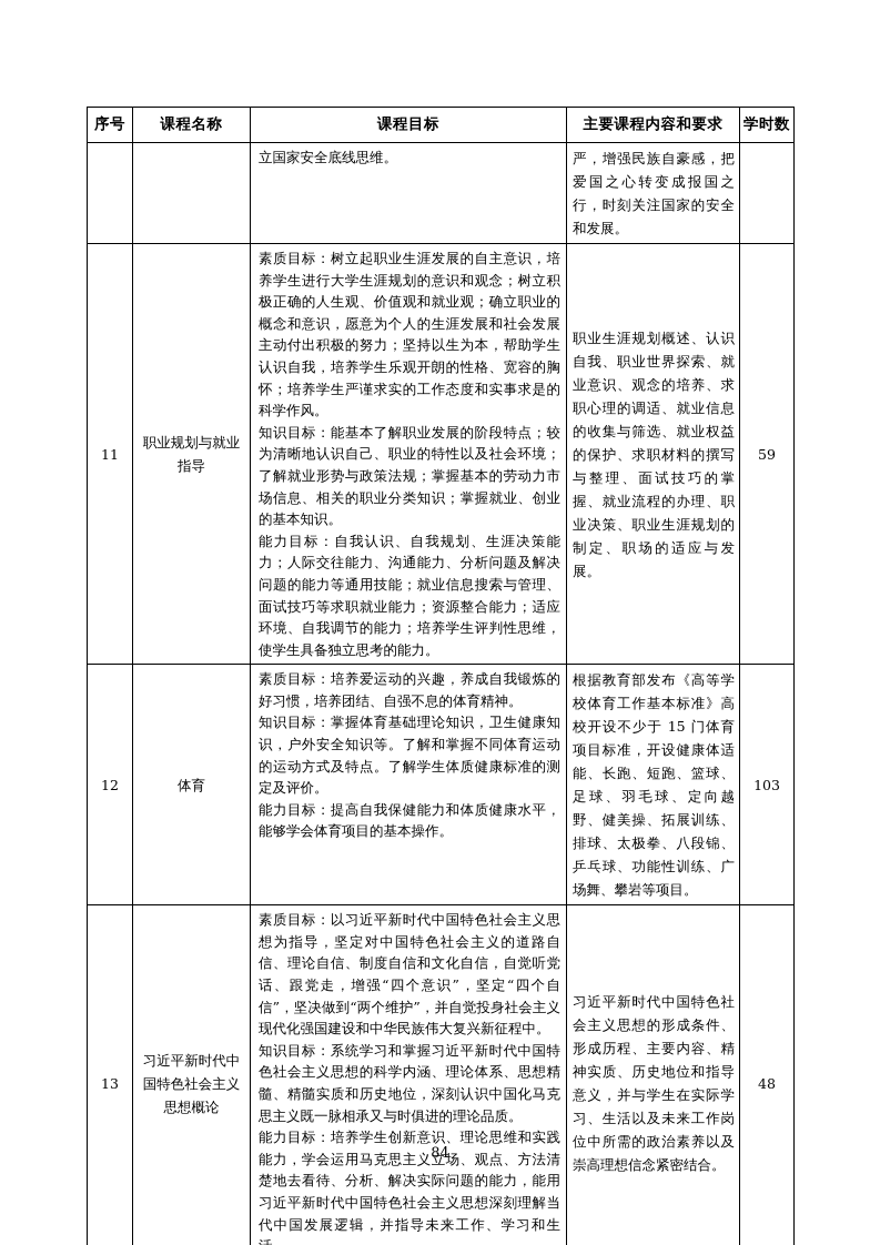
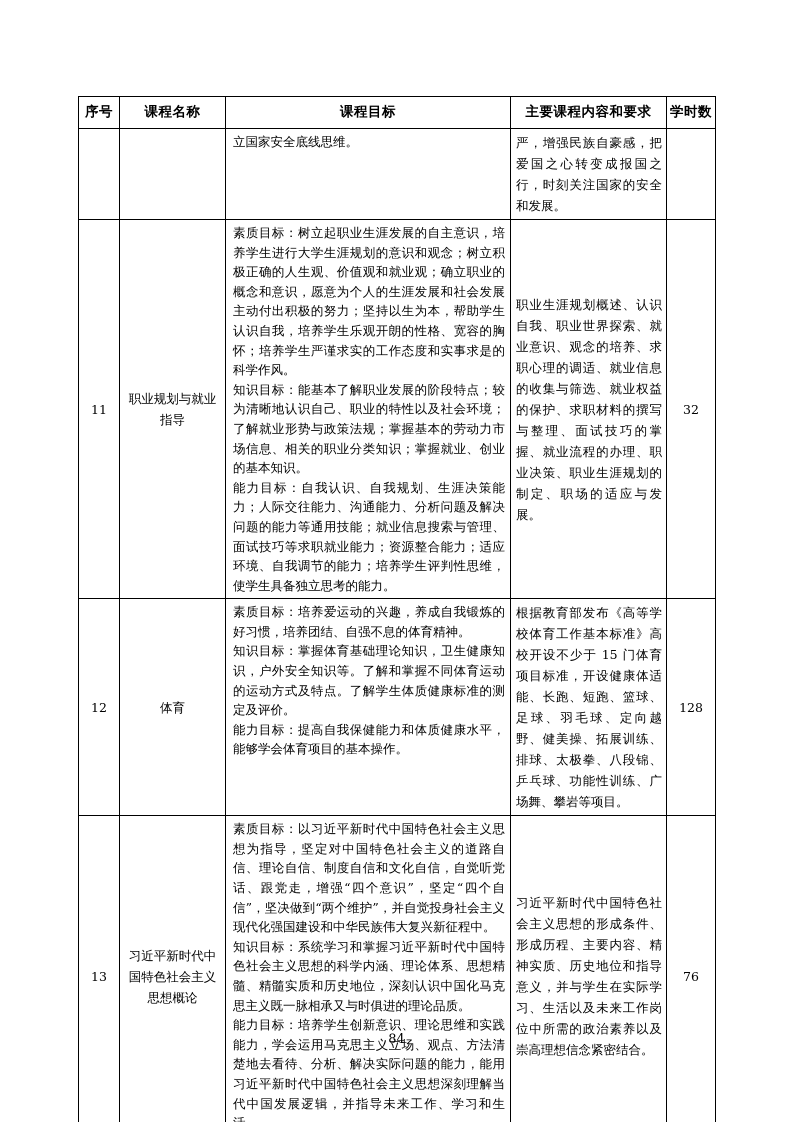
  序号	课程名称	课程目标	主要课程内容和要求	学时数
  		立国家安全底线思维。	严，增强民族自豪感，把爱国之心转变成报国之行，时刻关注国家的安全和发展。
- 11	职业规划与就业指导	素质目标：树立起职业生涯发展的自主意识，培养学生进行大学生涯规划的意识和观念；树立积极正确的人生观、价值观和就业观；确立职业的概念和意识，愿意为个人的生涯发展和社会发展主动付出积极的努力；坚持以生为本，帮助学生认识自我，培养学生乐观开朗的性格、宽容的胸怀；培养学生严谨求实的工作态度和实事求是的科学作风。 知识目标：能基本了解职业发展的阶段特点；较为清晰地认识自己、职业的特性以及社会环境；了解就业形势与政策法规；掌握基本的劳动力市场信息、相关的职业分类知识；掌握就业、创业的基本知识。 能力目标：自我认识、自我规划、生涯决策能力；人际交往能力、沟通能力、分析问题及解决问题的能力等通用技能；就业信息搜索与管理、面试技巧等求职就业能力；资源整合能力；适应环境、自我调节的能力；培养学生评判性思维，使学生具备独立思考的能力。	职业生涯规划概述、认识自我、职业世界探索、就业意识、观念的培养、求职心理的调适、就业信息的收集与筛选、就业权益的保护、求职材料的撰写与整理、面试技巧的掌握、就业流程的办理、职业决策、职业生涯规划的制定、职场的适应与发展。	59
+ 11	职业规划与就业指导	素质目标：树立起职业生涯发展的自主意识，培养学生进行大学生涯规划的意识和观念；树立积极正确的人生观、价值观和就业观；确立职业的概念和意识，愿意为个人的生涯发展和社会发展主动付出积极的努力；坚持以生为本，帮助学生认识自我，培养学生乐观开朗的性格、宽容的胸怀；培养学生严谨求实的工作态度和实事求是的科学作风。 知识目标：能基本了解职业发展的阶段特点；较为清晰地认识自己、职业的特性以及社会环境；了解就业形势与政策法规；掌握基本的劳动力市场信息、相关的职业分类知识；掌握就业、创业的基本知识。 能力目标：自我认识、自我规划、生涯决策能力；人际交往能力、沟通能力、分析问题及解决问题的能力等通用技能；就业信息搜索与管理、面试技巧等求职就业能力；资源整合能力；适应环境、自我调节的能力；培养学生评判性思维，使学生具备独立思考的能力。	职业生涯规划概述、认识自我、职业世界探索、就业意识、观念的培养、求职心理的调适、就业信息的收集与筛选、就业权益的保护、求职材料的撰写与整理、面试技巧的掌握、就业流程的办理、职业决策、职业生涯规划的制定、职场的适应与发展。	32
- 12	体育	素质目标：培养爱运动的兴趣，养成自我锻炼的好习惯，培养团结、自强不息的体育精神。 知识目标：掌握体育基础理论知识，卫生健康知识，户外安全知识等。了解和掌握不同体育运动的运动方式及特点。了解学生体质健康标准的测定及评价。 能力目标：提高自我保健能力和体质健康水平，能够学会体育项目的基本操作。	根据教育部发布《高等学校体育工作基本标准》高校开设不少于 15 门体育项目标准，开设健康体适能、长跑、短跑、篮球、足球、羽毛球、定向越野、健美操、拓展训练、排球、太极拳、八段锦、乒乓球、功能性训练、广场舞、攀岩等项目。	103
+ 12	体育	素质目标：培养爱运动的兴趣，养成自我锻炼的好习惯，培养团结、自强不息的体育精神。 知识目标：掌握体育基础理论知识，卫生健康知识，户外安全知识等。了解和掌握不同体育运动的运动方式及特点。了解学生体质健康标准的测定及评价。 能力目标：提高自我保健能力和体质健康水平，能够学会体育项目的基本操作。	根据教育部发布《高等学校体育工作基本标准》高校开设不少于 15 门体育项目标准，开设健康体适能、长跑、短跑、篮球、足球、羽毛球、定向越野、健美操、拓展训练、排球、太极拳、八段锦、乒乓球、功能性训练、广场舞、攀岩等项目。	128
- 13	习近平新时代中国特色社会主义思想概论	素质目标：以习近平新时代中国特色社会主义思想为指导，坚定对中国特色社会主义的道路自信、理论自信、制度自信和文化自信，自觉听党话、跟党走，增强“四个意识”，坚定“四个自信”，坚决做到“两个维护”，并自觉投身社会主义现代化强国建设和中华民族伟大复兴新征程中。 知识目标：系统学习和掌握习近平新时代中国特色社会主义思想的科学内涵、理论体系、思想精髓、精髓实质和历史地位，深刻认识中国化马克思主义既一脉相承又与时俱进的理论品质。 能力目标：培养学生创新意识、理论思维和实践能力，学会运用马克思主义立场、观点、方法清楚地去看待、分析、解决实际问题的能力，能用习近平新时代中国特色社会主义思想深刻理解当代中国发展逻辑，并指导未来工作、学习和生	习近平新时代中国特色社会主义思想的形成条件、形成历程、主要内容、精神实质、历史地位和指导意义，并与学生在实际学习、生活以及未来工作岗位中所需的政治素养以及崇高理想信念紧密结合。	48
+ 13	习近平新时代中国特色社会主义思想概论	素质目标：以习近平新时代中国特色社会主义思想为指导，坚定对中国特色社会主义的道路自信、理论自信、制度自信和文化自信，自觉听党话、跟党走，增强“四个意识”，坚定“四个自信”，坚决做到“两个维护”，并自觉投身社会主义现代化强国建设和中华民族伟大复兴新征程中。 知识目标：系统学习和掌握习近平新时代中国特色社会主义思想的科学内涵、理论体系、思想精髓、精髓实质和历史地位，深刻认识中国化马克思主义既一脉相承又与时俱进的理论品质。 能力目标：培养学生创新意识、理论思维和实践能力，学会运用马克思主义立场、观点、方法清楚地去看待、分析、解决实际问题的能力，能用习近平新时代中国特色社会主义思想深刻理解当代中国发展逻辑，并指导未来工作、学习和生	习近平新时代中国特色社会主义思想的形成条件、形成历程、主要内容、精神实质、历史地位和指导意义，并与学生在实际学习、生活以及未来工作岗位中所需的政治素养以及崇高理想信念紧密结合。	76
  84
